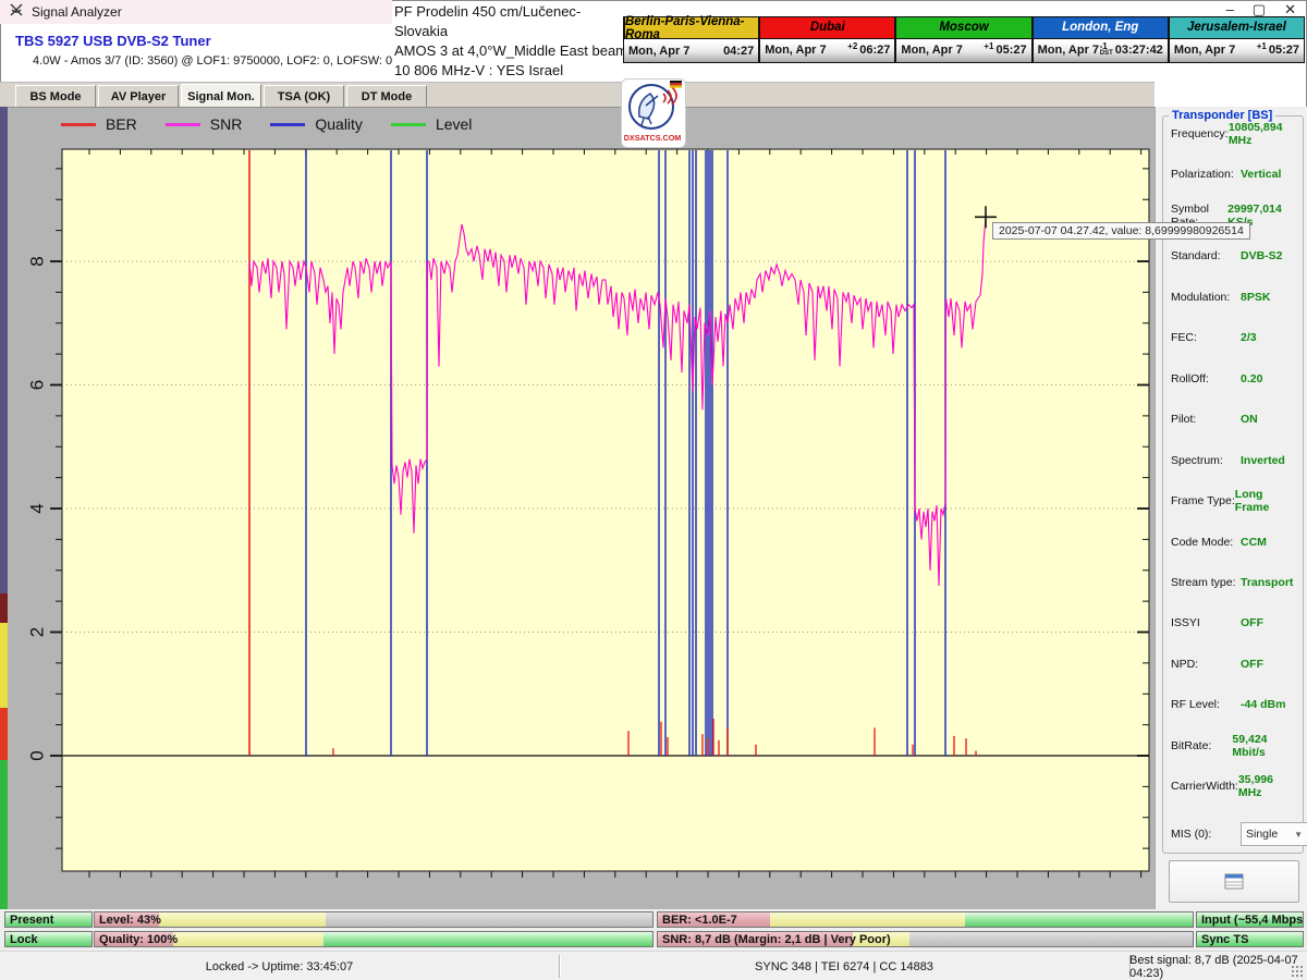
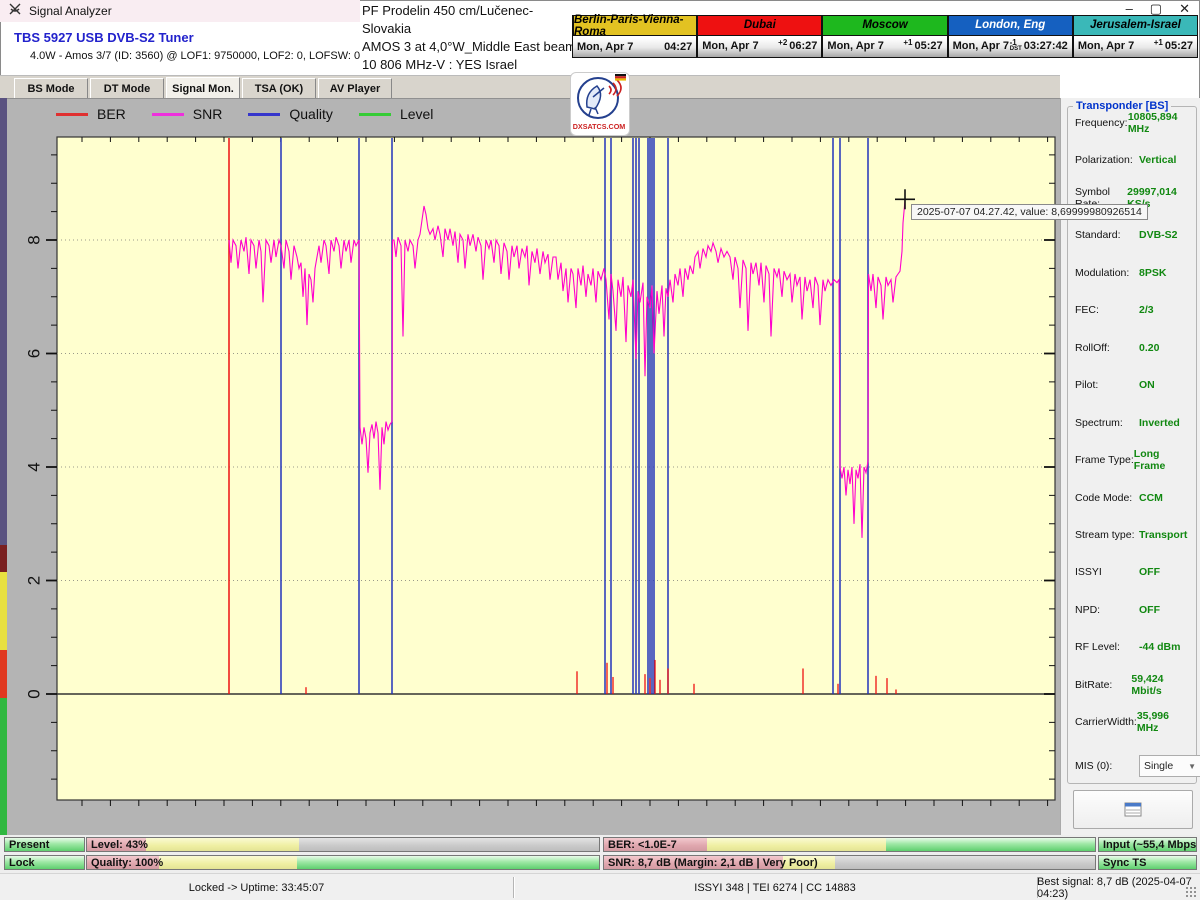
  Signal Analyzer
  –
  ▢
  ✕
  TBS 5927 USB DVB-S2 Tuner
  4.0W - Amos 3/7 (ID: 3560) @ LOF1: 9750000, LOF2: 0, LOFSW: 0
  PF Prodelin 450 cm/Lučenec-Slovakia
  AMOS 3 at 4,0°W_Middle East beam
  10 806 MHz-V : YES Israel
  Berlin-Paris-Vienna-Roma
  Mon, Apr 7
  04:27
  Dubai
  Mon, Apr 7
  +2
  06:27
  Moscow
  Mon, Apr 7
  +1
  05:27
  London, Eng
  Mon, Apr 7
  -1
  03:27:42
  Jerusalem-Israel
  Mon, Apr 7
  +1
  05:27
  BS Mode
- AV Player
+ DT Mode
  Signal Mon.
  TSA (OK)
- DT Mode
+ AV Player
  BER
  SNR
  Quality
  Level
  DXSATCS.COM
  2025-07-07 04.27.42, value: 8,69999980926514
  Transponder [BS]
  Frequency:
  10805,894 MHz
  Polarization:
  Vertical
  Standard:
  DVB-S2
  Modulation:
  8PSK
  FEC:
  2/3
  RollOff:
  0.20
  Pilot:
  ON
  Spectrum:
  Inverted
  Frame Type:
  Long Frame
  Code Mode:
  CCM
  Stream type:
  Transport
  ISSYI
  OFF
  NPD:
  OFF
  RF Level:
  -44 dBm
  BitRate:
  59,424 Mbit/s
  CarrierWidth:
  35,996 MHz
  MIS (0):
  Single
  ▼
  Present
  Level: 43%
  BER: <1.0E-7
  Input (~55,4 Mbps
  Lock
  Quality: 100%
  SNR: 8,7 dB (Margin: 2,1 dB | Very Poor)
  Sync TS
  Locked -> Uptime: 33:45:07
- SYNC 348 | TEI 6274 | CC 14883
+ ISSYI 348 | TEI 6274 | CC 14883
  Best signal: 8,7 dB (2025-04-07 04:23)
